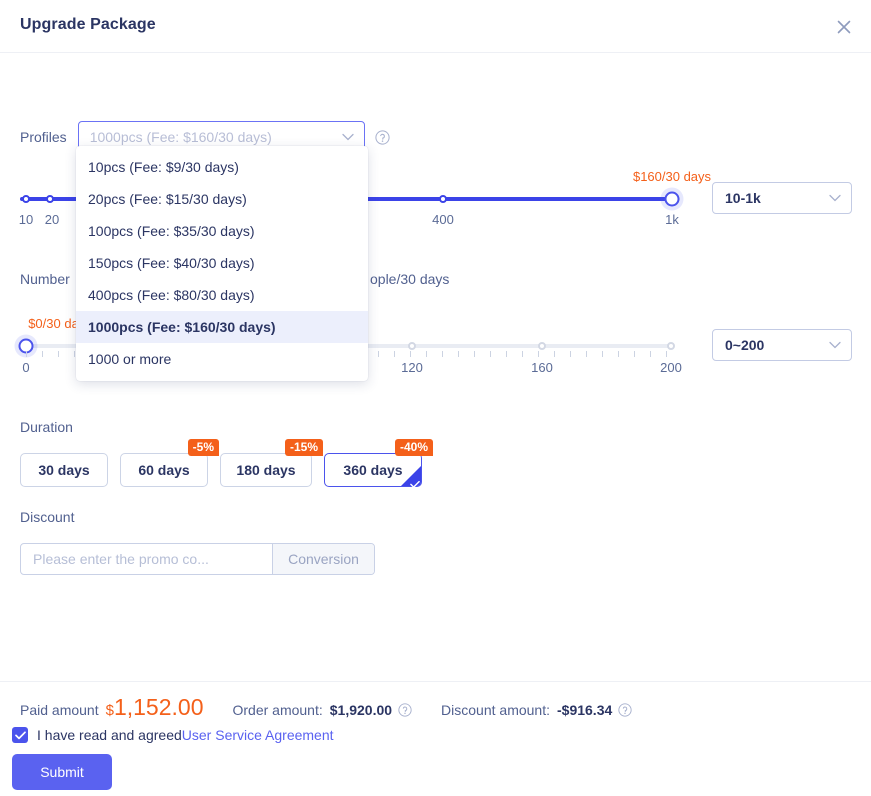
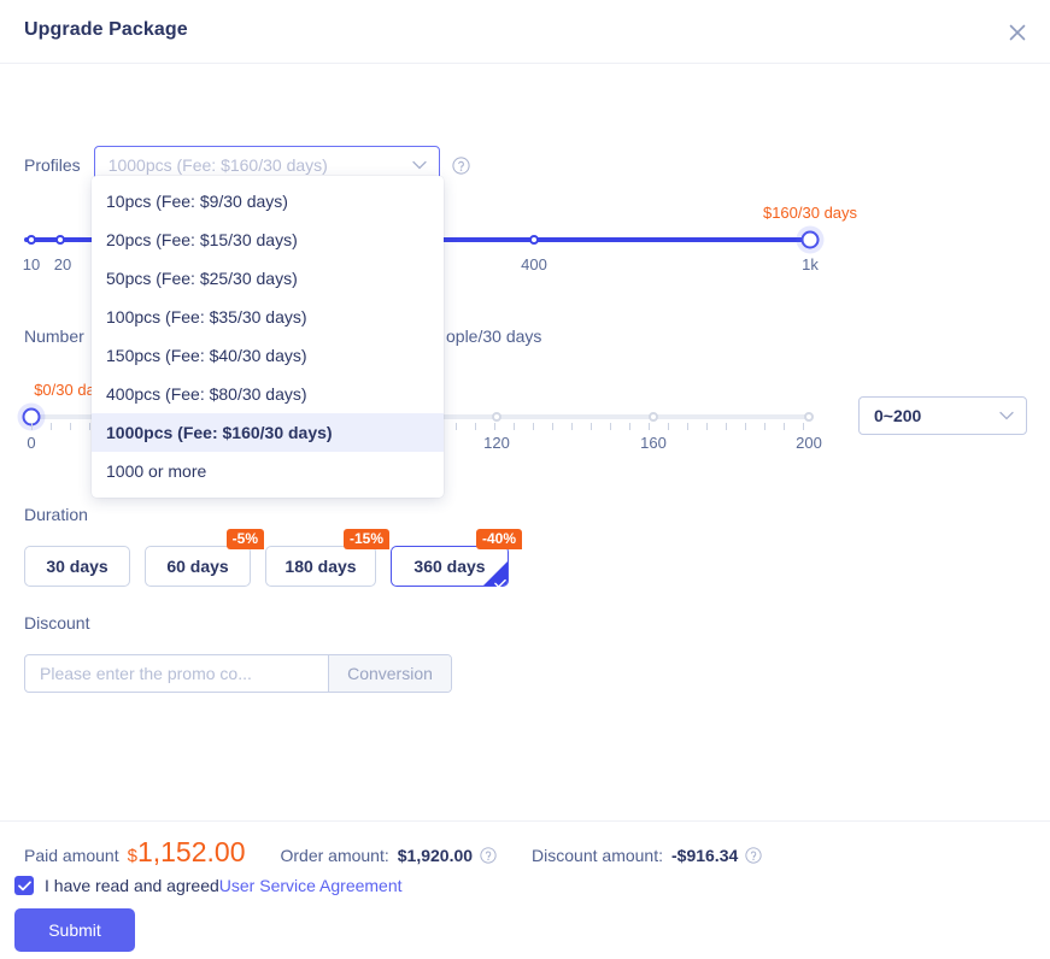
  Upgrade Package
  Profiles
  1000pcs (Fee: $160/30 days)
  10
  20
  400
  1k
  $160/30 days
- 10-1k
  Number
  ople/30 days
  0
  120
  160
  200
  0~200
  Duration
  30 days
  60 days
  -5%
  180 days
  -15%
  360 days
  -40%
  Discount
  Please enter the promo co...
  Conversion
  10pcs (Fee: $9/30 days)
  20pcs (Fee: $15/30 days)
+ 50pcs (Fee: $25/30 days)
  100pcs (Fee: $35/30 days)
  150pcs (Fee: $40/30 days)
  400pcs (Fee: $80/30 days)
  1000pcs (Fee: $160/30 days)
  1000 or more
  Paid amount
  $
  1,152.00
  Order amount:
  $1,920.00
  Discount amount:
  -$916.34
  I have read and agreed
  User Service Agreement
  Submit
